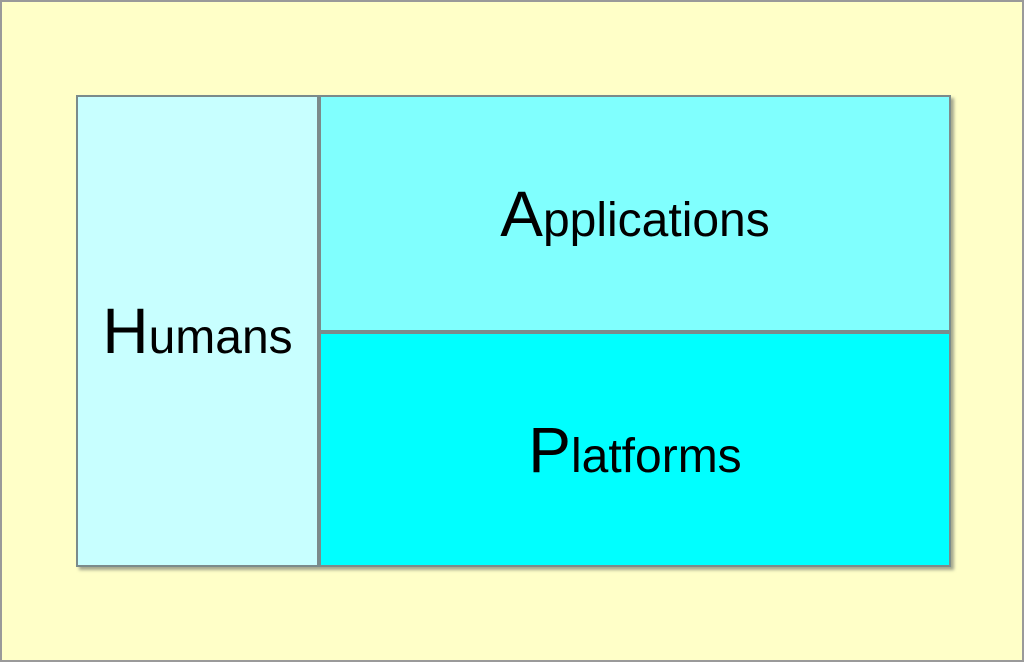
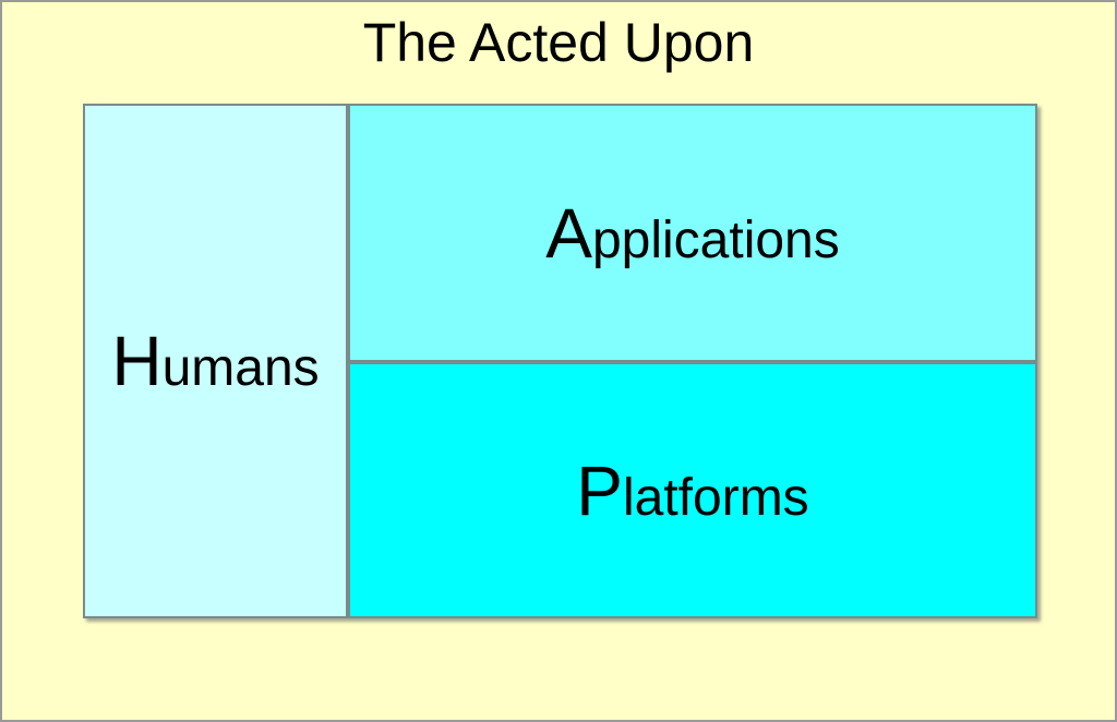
+ The Acted Upon
  Humans
  Applications
  Platforms
